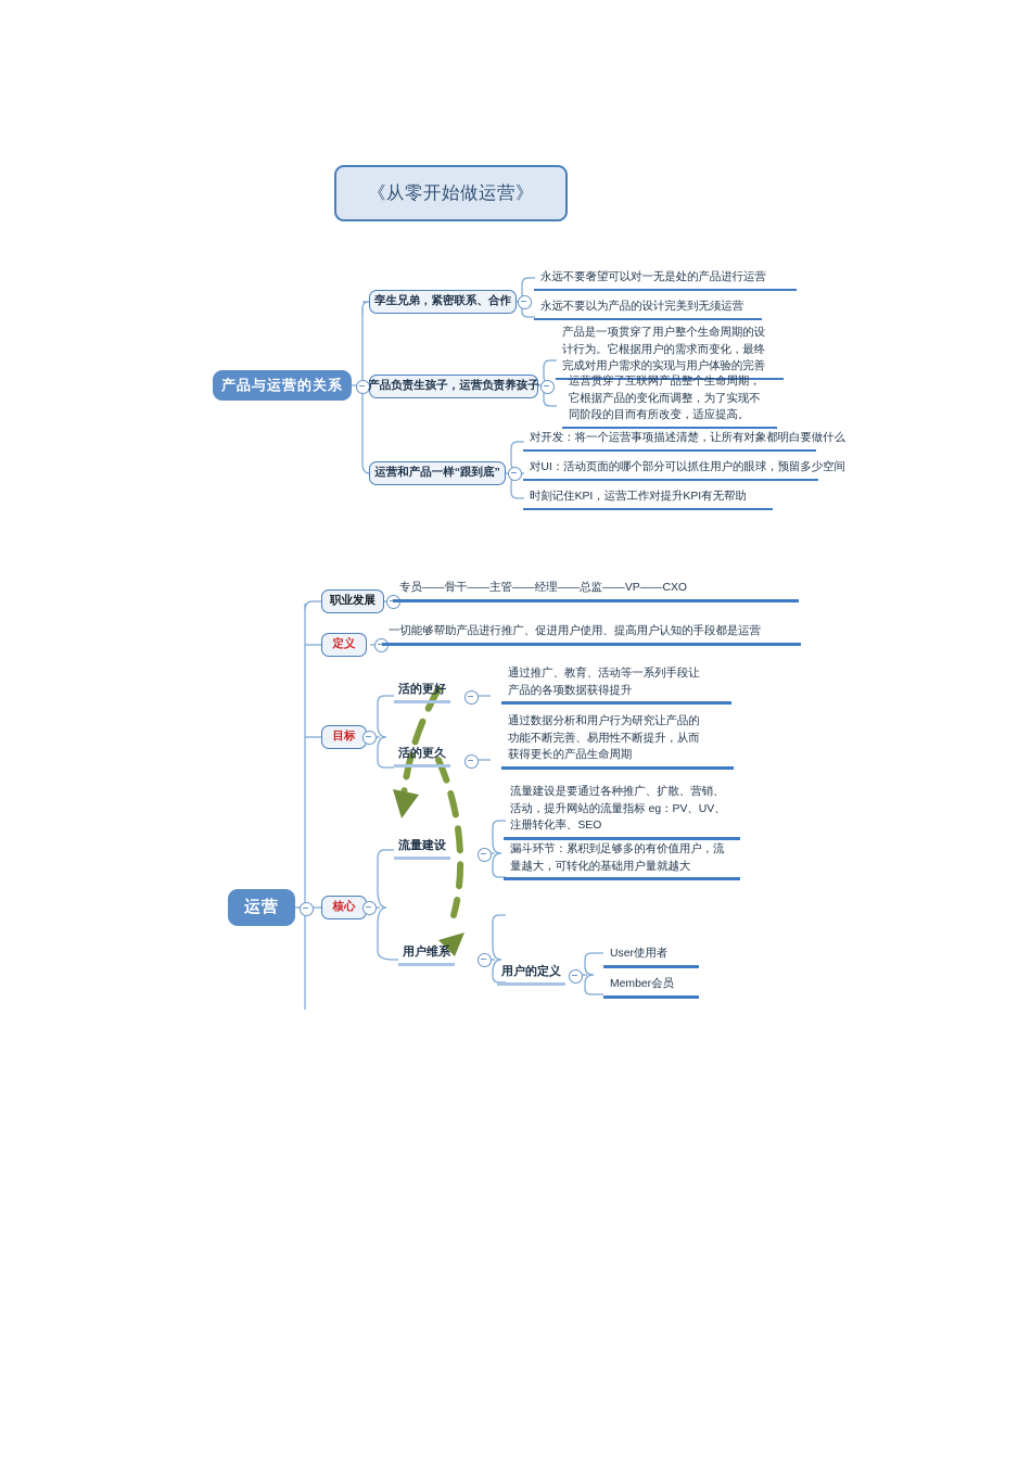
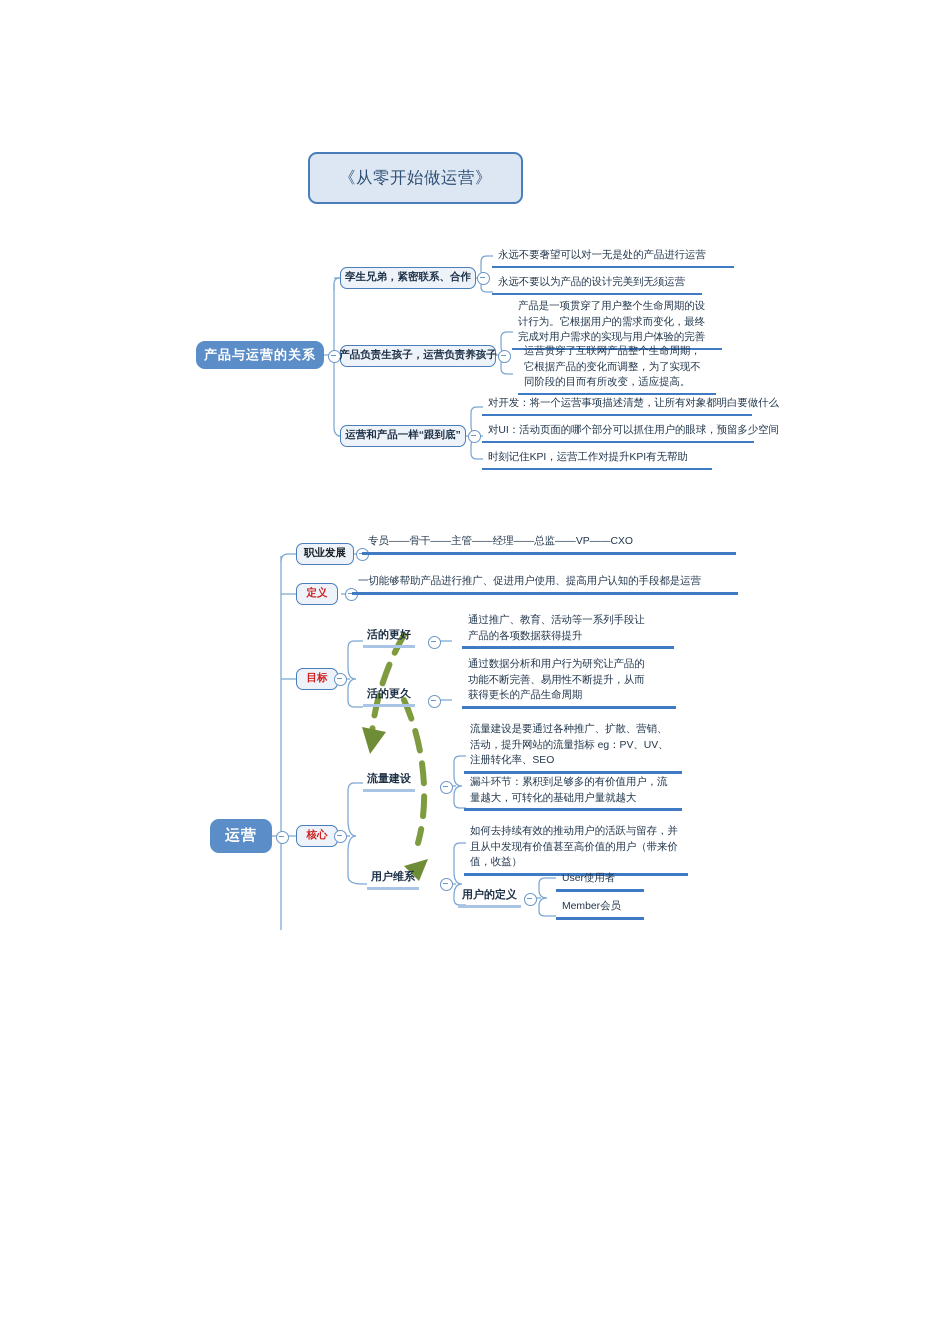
  《从零开始做运营》
  产品与运营的关系
  孪生兄弟，紧密联系、合作
  永远不要奢望可以对一无是处的产品进行运营
  永远不要以为产品的设计完美到无须运营
  产品负责生孩子，运营负责养孩子
  产品是一项贯穿了用户整个生命周期的设
  计行为。它根据用户的需求而变化，最终
  完成对用户需求的实现与用户体验的完善
  运营贯穿了互联网产品整个生命周期，
  它根据产品的变化而调整，为了实现不
  同阶段的目而有所改变，适应提高。
  运营和产品一样“跟到底”
  对开发：将一个运营事项描述清楚，让所有对象都明白要做什么
  对UI：活动页面的哪个部分可以抓住用户的眼球，预留多少空间
  时刻记住KPI，运营工作对提升KPI有无帮助
  运营
  职业发展
  专员——骨干——主管——经理——总监——VP——CXO
  定义
  一切能够帮助产品进行推广、促进用户使用、提高用户认知的手段都是运营
  目标
  活的更好
  通过推广、教育、活动等一系列手段让
  产品的各项数据获得提升
  活的更久
  通过数据分析和用户行为研究让产品的
  功能不断完善、易用性不断提升，从而
  获得更长的产品生命周期
  核心
  流量建设
  流量建设是要通过各种推广、扩散、营销、
  活动，提升网站的流量指标 eg：PV、UV、
  注册转化率、SEO
  漏斗环节：累积到足够多的有价值用户，流
  量越大，可转化的基础用户量就越大
  用户维系
+ 如何去持续有效的推动用户的活跃与留存，并
+ 且从中发现有价值甚至高价值的用户（带来价
+ 值，收益）
  用户的定义
  User使用者
  Member会员
